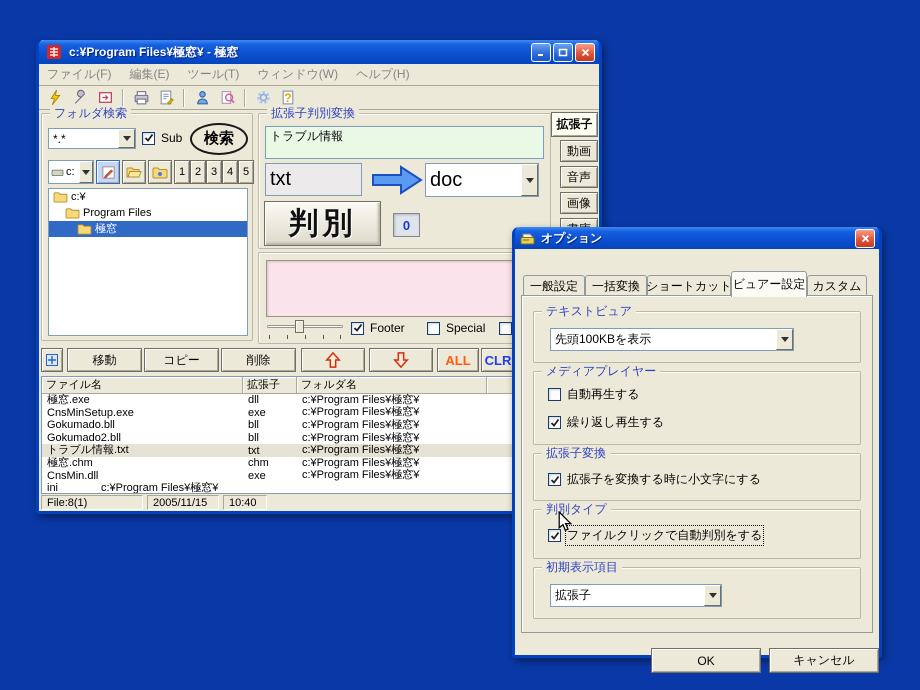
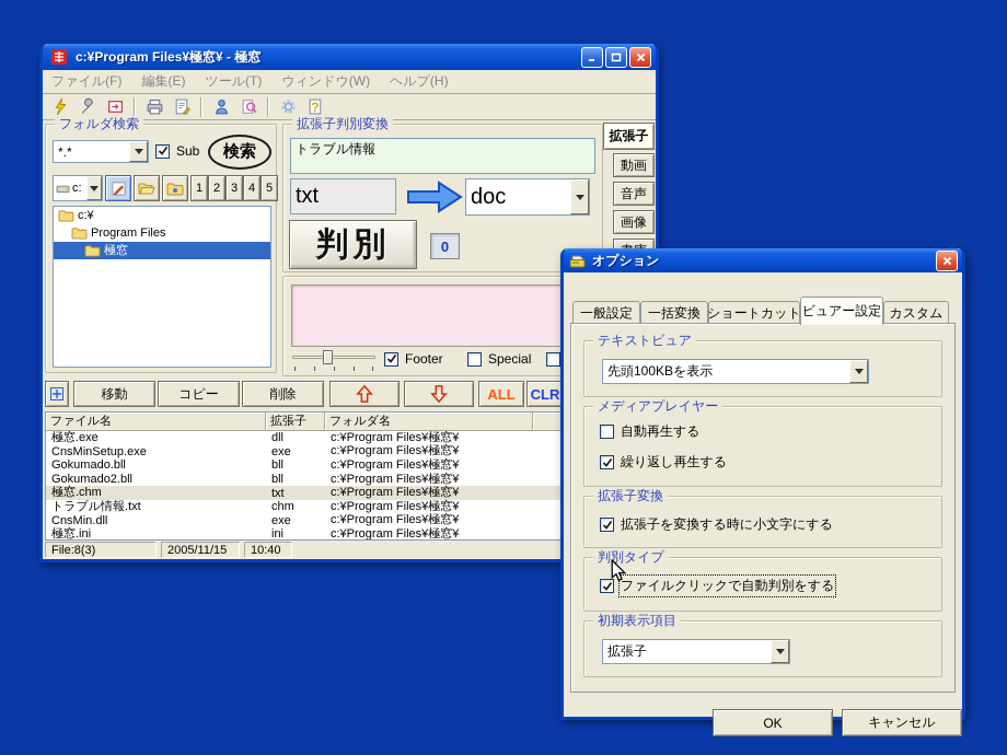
  c:¥Program Files¥極窓¥ - 極窓
  ファイル(F)
  編集(E)
  ツール(T)
  ウィンドウ(W)
  ヘルプ(H)
  ?
  フォルダ検索
  *.*
  Sub
  検索
  c:
  1
  2
  3
  4
  5
  c:¥
  Program Files
  極窓
  拡張子判別変換
  トラブル情報
  txt
  doc
  判別
  0
  拡張子
  動画
  音声
  画像
  Footer
  Special
  移動
  コピー
  削除
  ALL
  CLR
  ファイル名
  拡張子
  フォルダ名
  極窓.exe
  dll
  c:¥Program Files¥極窓¥
  CnsMinSetup.exe
  exe
  c:¥Program Files¥極窓¥
  Gokumado.bll
  bll
  c:¥Program Files¥極窓¥
  Gokumado2.bll
  bll
  c:¥Program Files¥極窓¥
- トラブル情報.txt
+ 極窓.chm
  txt
  c:¥Program Files¥極窓¥
- 極窓.chm
+ トラブル情報.txt
  chm
  c:¥Program Files¥極窓¥
  CnsMin.dll
  exe
  c:¥Program Files¥極窓¥
+ 極窓.ini
  ini
  c:¥Program Files¥極窓¥
- File:8(1)
+ File:8(3)
  2005/11/15
  10:40
  オプション
  一般設定
  一括変換
  ショートカット
  ビュアー設定
  カスタム
  テキストビュア
  先頭100KBを表示
  メディアプレイヤー
  自動再生する
  繰り返し再生する
  拡張子変換
  拡張子を変換する時に小文字にする
  判別タイプ
  ファイルクリックで自動判別をする
  初期表示項目
  拡張子
  OK
  キャンセル
